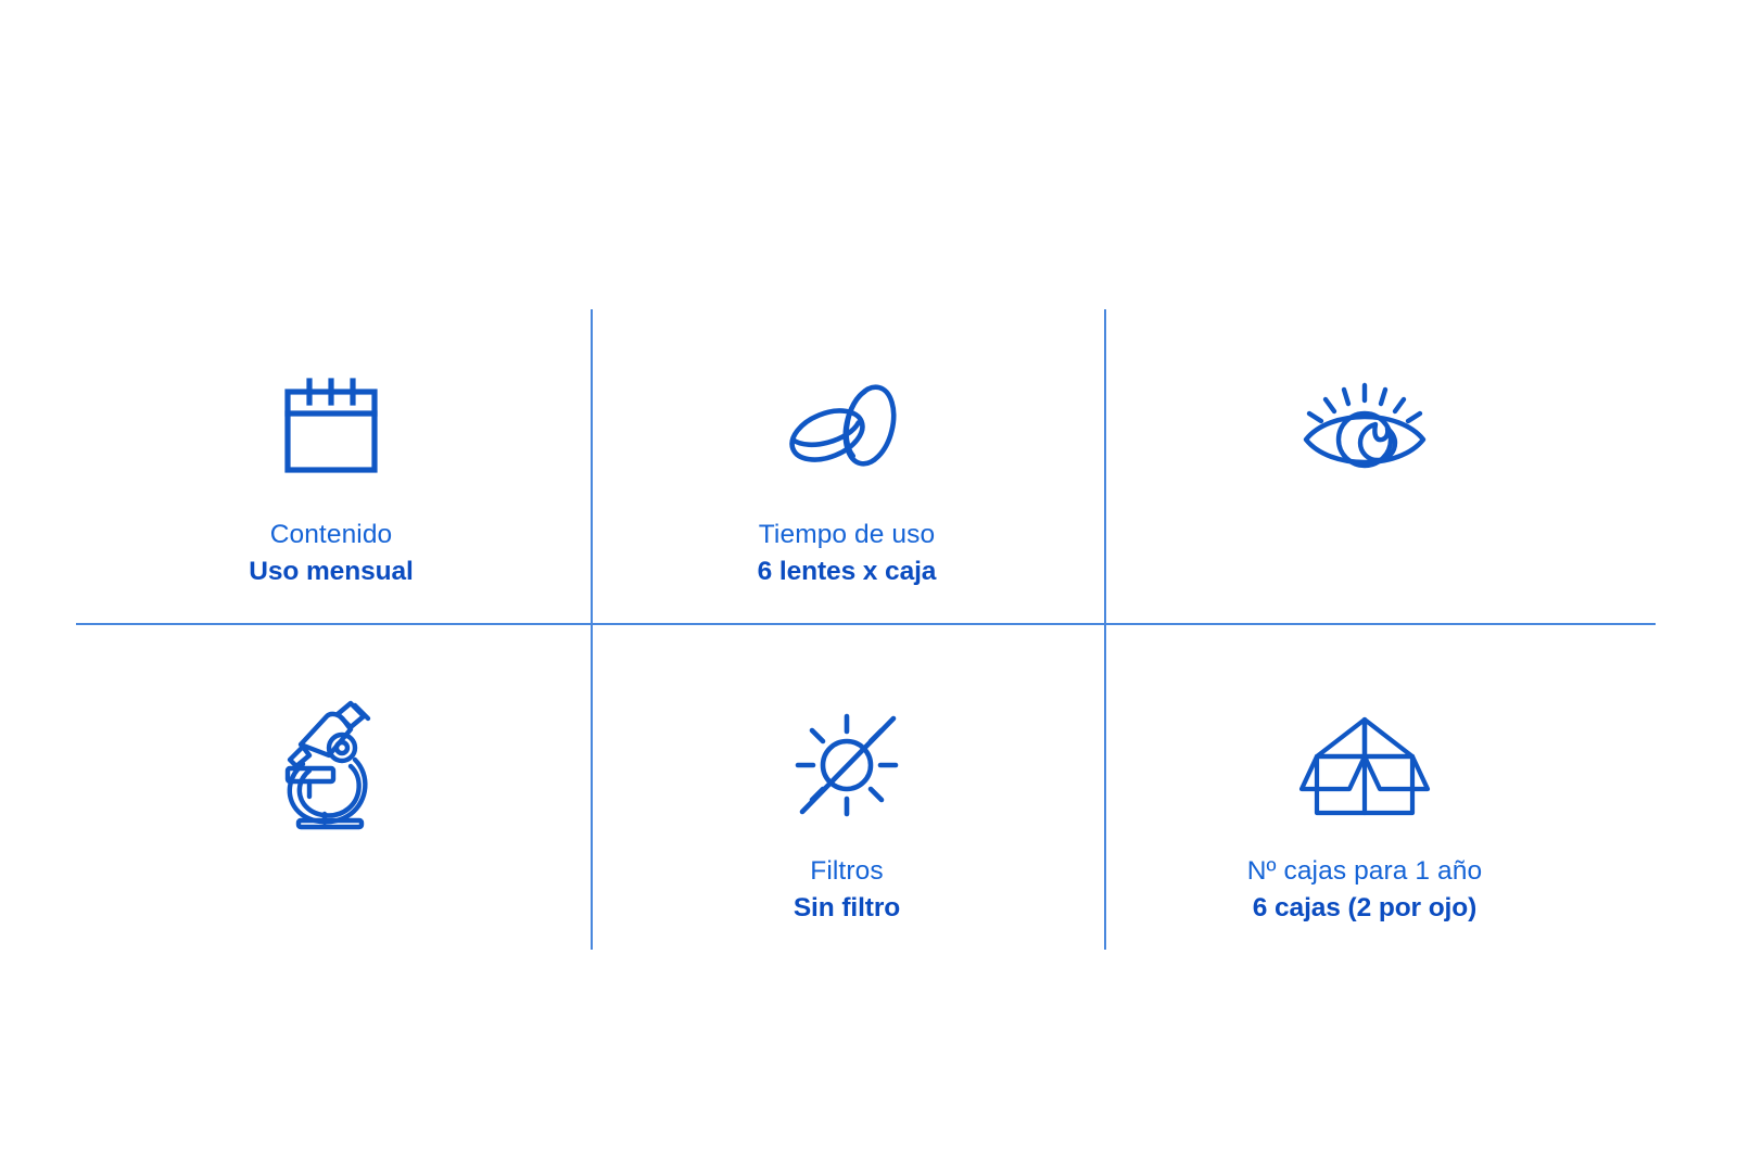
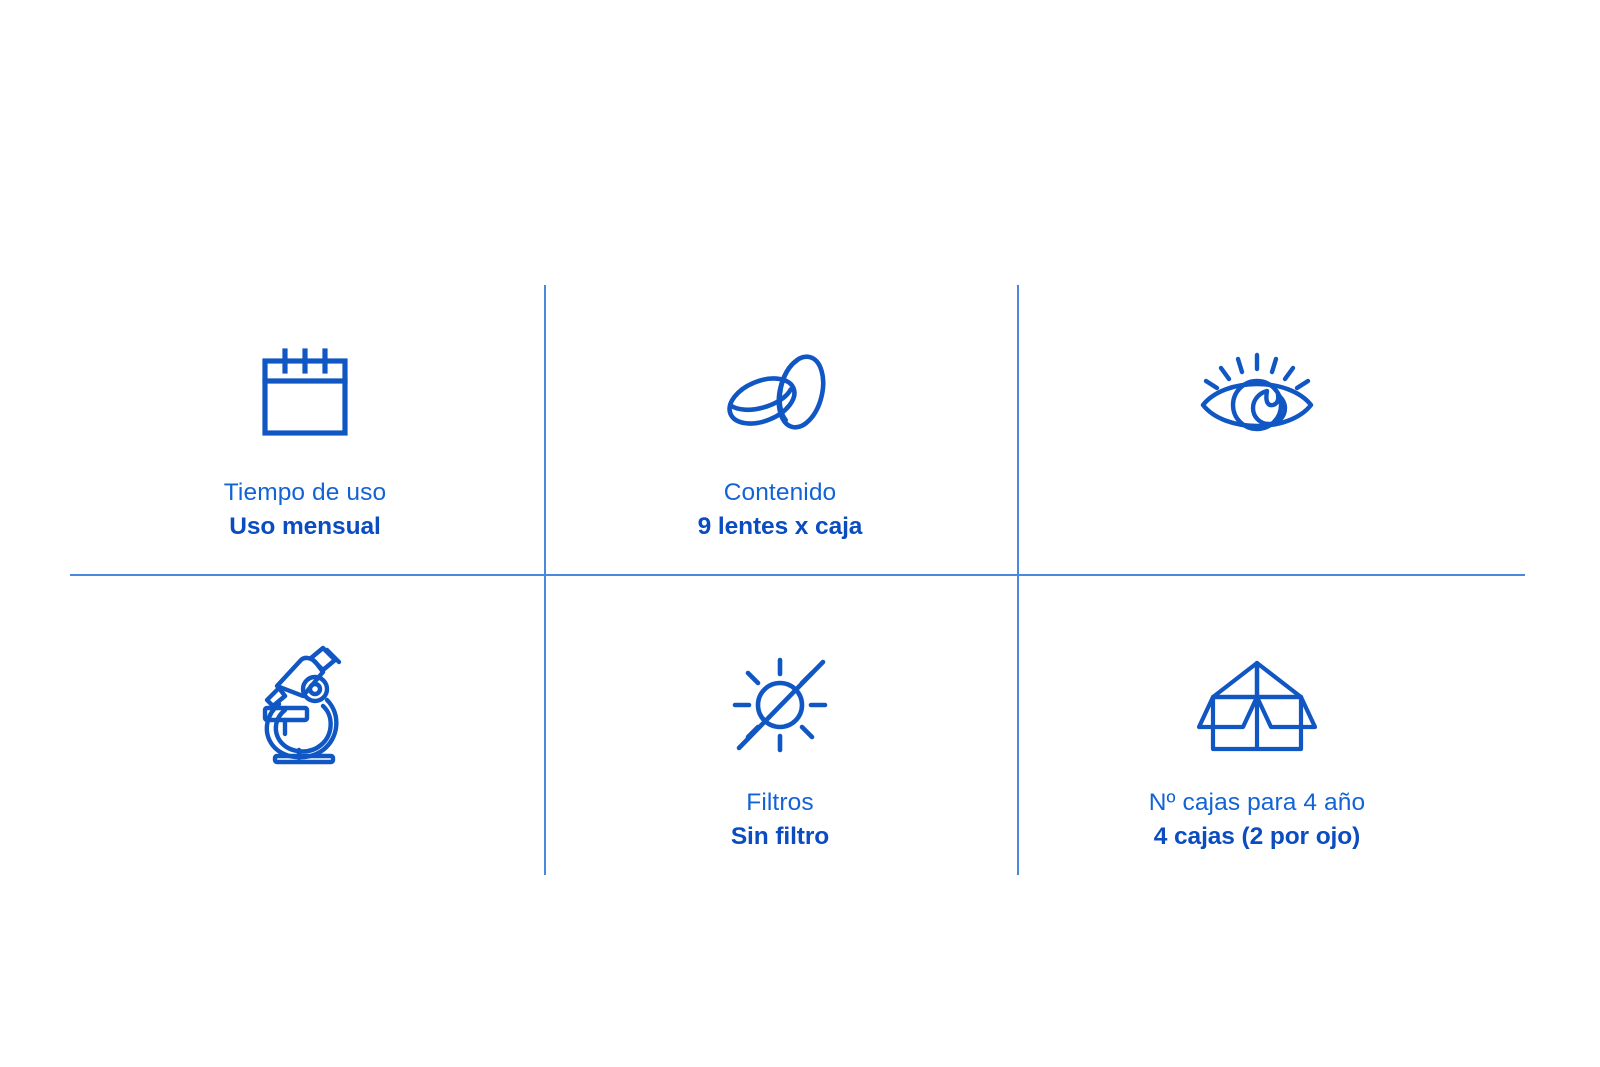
- Contenido
+ Tiempo de uso
  Uso mensual
- Tiempo de uso
+ Contenido
- 6 lentes x caja
+ 9 lentes x caja
  Filtros
  Sin filtro
- Nº cajas para 1 año
+ Nº cajas para 4 año
- 6 cajas (2 por ojo)
+ 4 cajas (2 por ojo)
